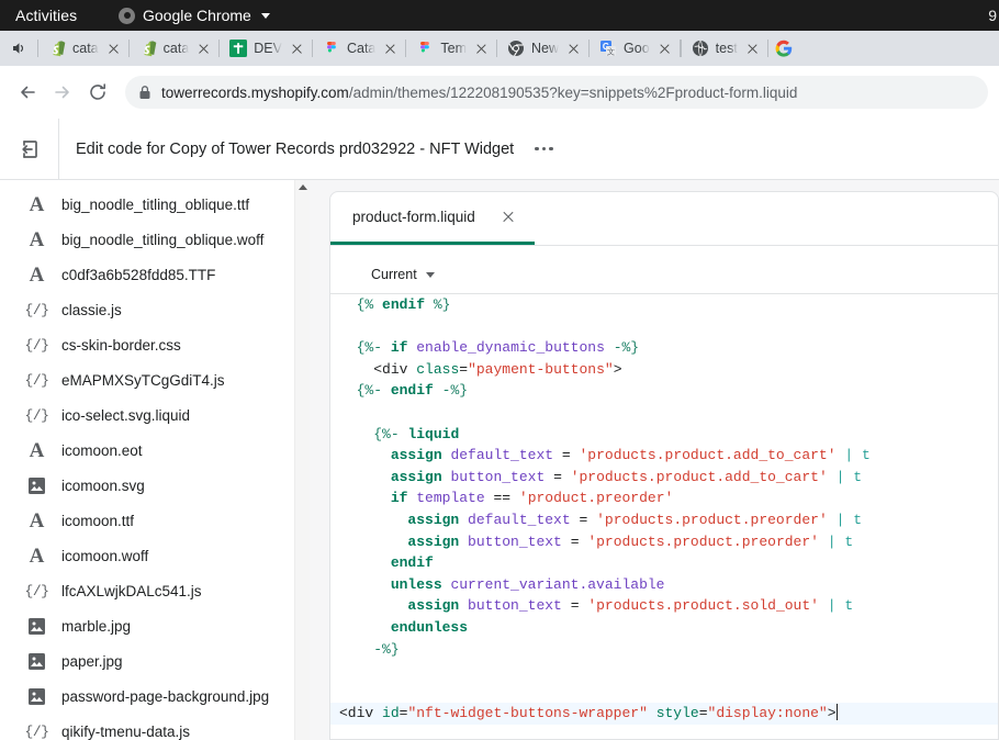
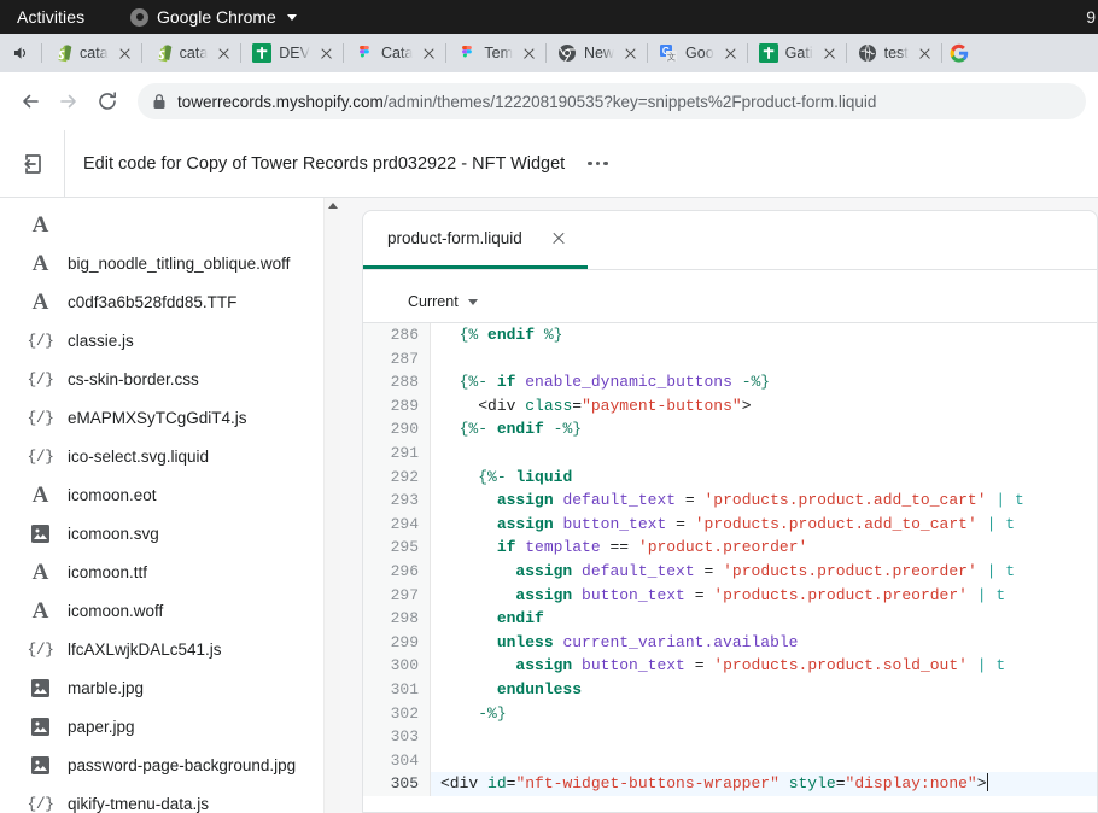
  Activities
  Google Chrome
  9
  cata
  cata
  DEV
  Cata
  Tem
  New
  G
  文
  Goo
+ Gati
  test
  towerrecords.myshopify.com/admin/themes/122208190535?key=snippets%2Fproduct-form.liquid
  Edit code for Copy of Tower Records prd032922 - NFT Widget
  A
- big_noodle_titling_oblique.ttf
  A
  big_noodle_titling_oblique.woff
  A
  c0df3a6b528fdd85.TTF
  {/}
  classie.js
  {/}
  cs-skin-border.css
  {/}
  eMAPMXSyTCgGdiT4.js
  {/}
  ico-select.svg.liquid
  A
  icomoon.eot
  icomoon.svg
  A
  icomoon.ttf
  A
  icomoon.woff
  {/}
  lfcAXLwjkDALc541.js
  marble.jpg
  paper.jpg
  password-page-background.jpg
  {/}
  qikify-tmenu-data.js
  product-form.liquid
  Current
+ 286
+ 287
+ 288
+ 289
+ 290
+ 291
+ 292
+ 293
+ 294
+ 295
+ 296
+ 297
+ 298
+ 299
+ 300
+ 301
+ 302
+ 303
+ 304
+ 305
  {% endif %}
  {%- if enable_dynamic_buttons -%}
  <div class="payment-buttons">
  {%- endif -%}
  {%- liquid
  assign default_text = 'products.product.add_to_cart' | t
  assign button_text = 'products.product.add_to_cart' | t
  if template == 'product.preorder'
  assign default_text = 'products.product.preorder' | t
  assign button_text = 'products.product.preorder' | t
  endif
  unless current_variant.available
  assign button_text = 'products.product.sold_out' | t
  endunless
  -%}
  <div id="nft-widget-buttons-wrapper" style="display:none">
